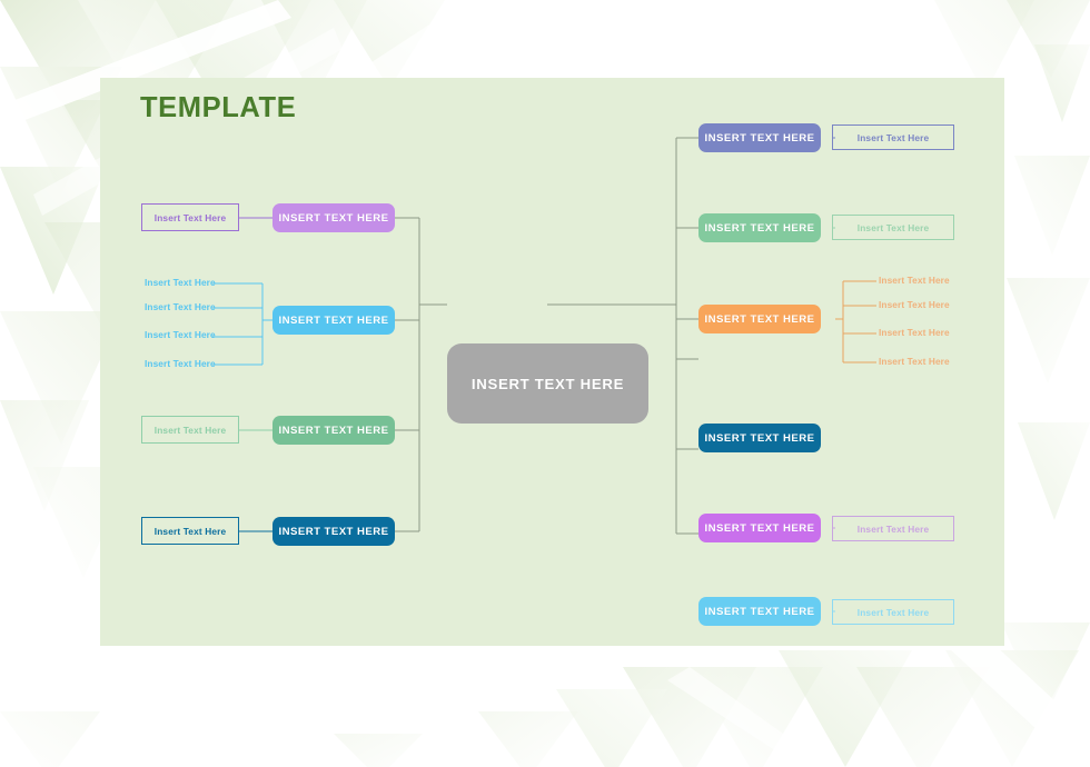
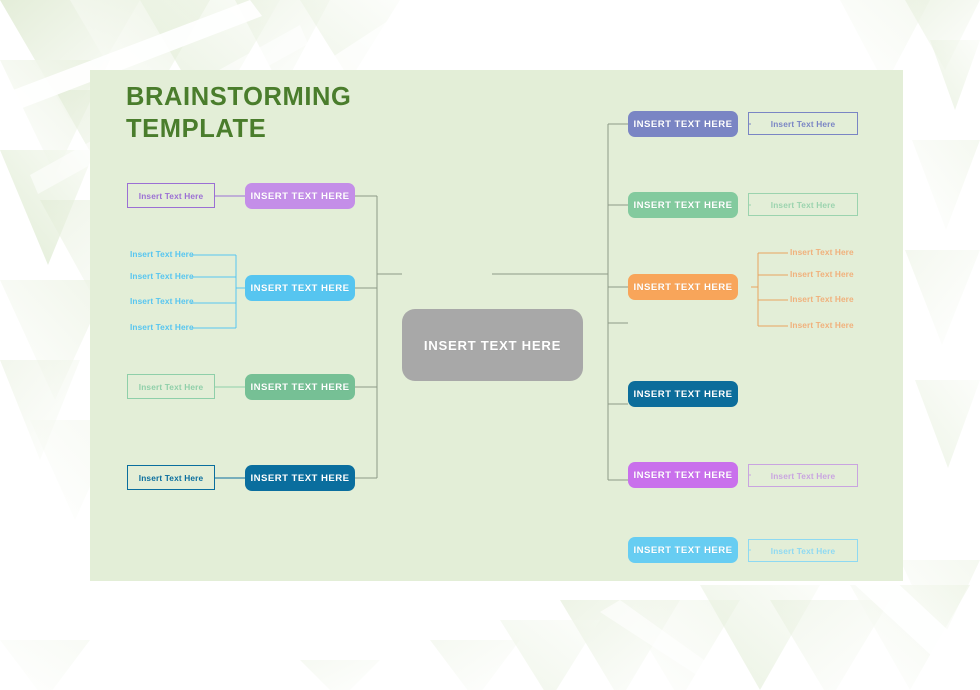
+ BRAINSTORMING
  TEMPLATE
  INSERT TEXT HERE
  INSERT TEXT HERE
  Insert Text Here
  INSERT TEXT HERE
  Insert Text Here
  Insert Text Here
  Insert Text Here
  Insert Text Here
  INSERT TEXT HERE
  Insert Text Here
  INSERT TEXT HERE
  Insert Text Here
  INSERT TEXT HERE
  Insert Text Here
  INSERT TEXT HERE
  Insert Text Here
  INSERT TEXT HERE
  Insert Text Here
  Insert Text Here
  Insert Text Here
  Insert Text Here
  INSERT TEXT HERE
  INSERT TEXT HERE
  Insert Text Here
  INSERT TEXT HERE
  Insert Text Here
